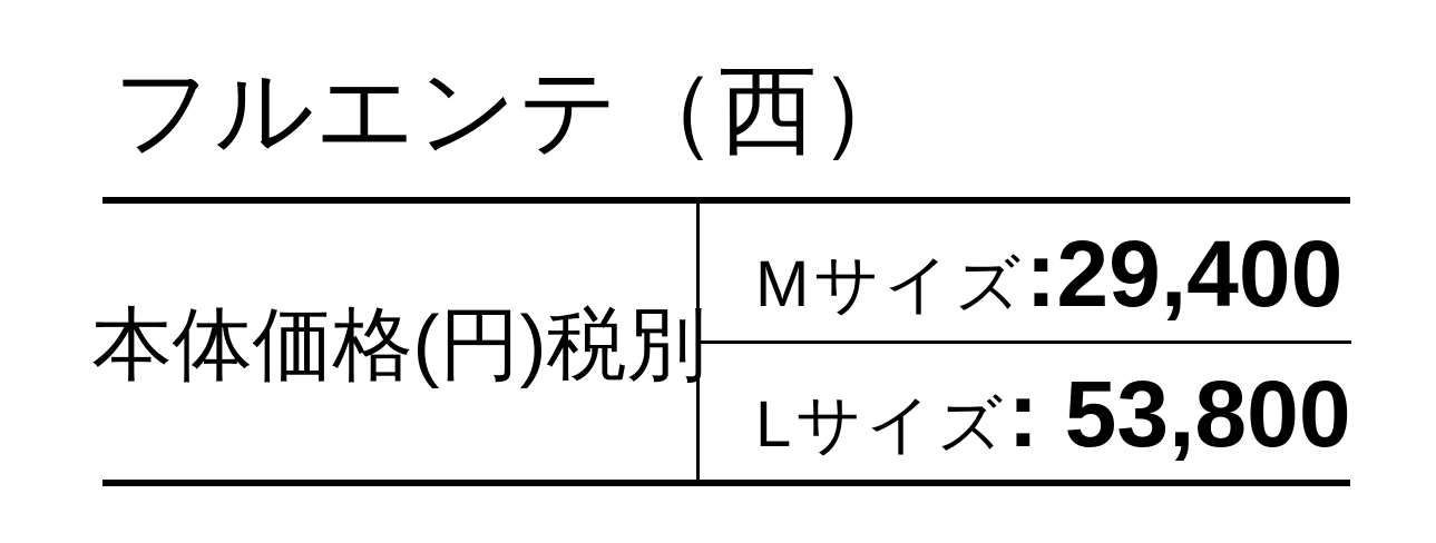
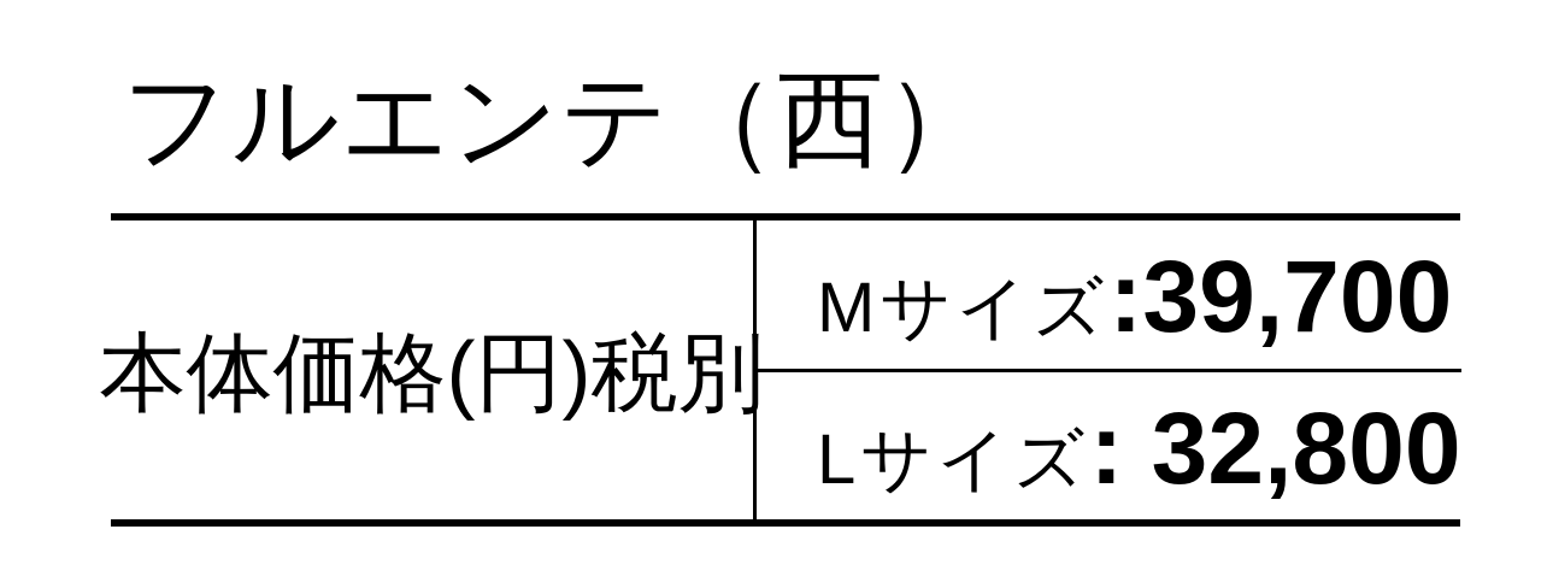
  フルエンテ（西）
  本体価格(円)税別
- Mサイズ:29,400
+ Mサイズ:39,700
- Lサイズ: 53,800
+ Lサイズ: 32,800
